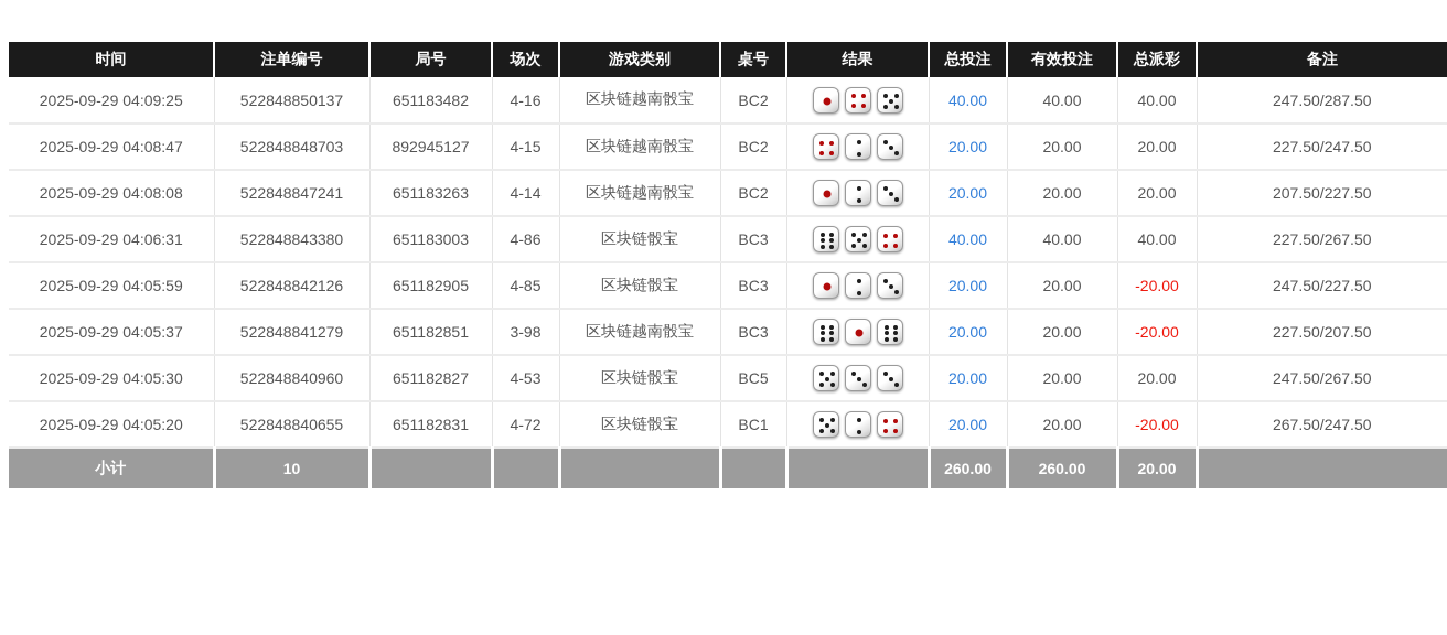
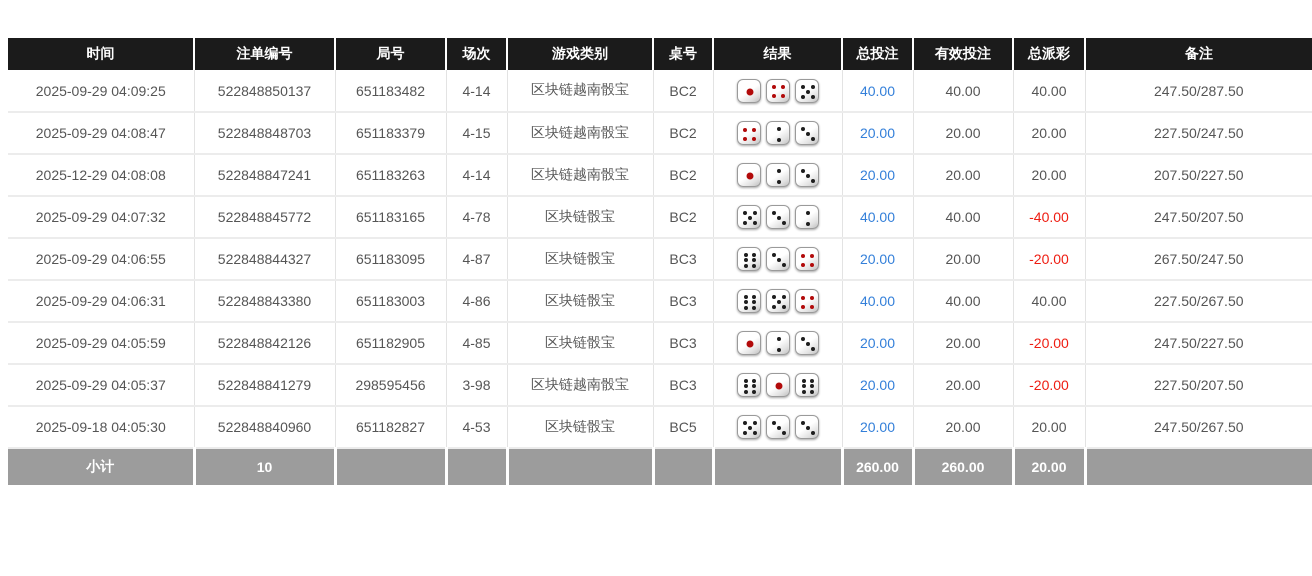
  时间	注单编号	局号	场次	游戏类别	桌号	结果	总投注	有效投注	总派彩	备注
- 2025-09-29 04:09:25	522848850137	651183482	4-16	区块链越南骰宝	BC2		40.00	40.00	40.00	247.50/287.50
+ 2025-09-29 04:09:25	522848850137	651183482	4-14	区块链越南骰宝	BC2		40.00	40.00	40.00	247.50/287.50
- 2025-09-29 04:08:47	522848848703	892945127	4-15	区块链越南骰宝	BC2		20.00	20.00	20.00	227.50/247.50
+ 2025-09-29 04:08:47	522848848703	651183379	4-15	区块链越南骰宝	BC2		20.00	20.00	20.00	227.50/247.50
- 2025-09-29 04:08:08	522848847241	651183263	4-14	区块链越南骰宝	BC2		20.00	20.00	20.00	207.50/227.50
+ 2025-12-29 04:08:08	522848847241	651183263	4-14	区块链越南骰宝	BC2		20.00	20.00	20.00	207.50/227.50
+ 2025-09-29 04:07:32	522848845772	651183165	4-78	区块链骰宝	BC2		40.00	40.00	-40.00	247.50/207.50
+ 2025-09-29 04:06:55	522848844327	651183095	4-87	区块链骰宝	BC3		20.00	20.00	-20.00	267.50/247.50
  2025-09-29 04:06:31	522848843380	651183003	4-86	区块链骰宝	BC3		40.00	40.00	40.00	227.50/267.50
  2025-09-29 04:05:59	522848842126	651182905	4-85	区块链骰宝	BC3		20.00	20.00	-20.00	247.50/227.50
- 2025-09-29 04:05:37	522848841279	651182851	3-98	区块链越南骰宝	BC3		20.00	20.00	-20.00	227.50/207.50
+ 2025-09-29 04:05:37	522848841279	298595456	3-98	区块链越南骰宝	BC3		20.00	20.00	-20.00	227.50/207.50
- 2025-09-29 04:05:30	522848840960	651182827	4-53	区块链骰宝	BC5		20.00	20.00	20.00	247.50/267.50
+ 2025-09-18 04:05:30	522848840960	651182827	4-53	区块链骰宝	BC5		20.00	20.00	20.00	247.50/267.50
- 2025-09-29 04:05:20	522848840655	651182831	4-72	区块链骰宝	BC1		20.00	20.00	-20.00	267.50/247.50
  小计	10						260.00	260.00	20.00
